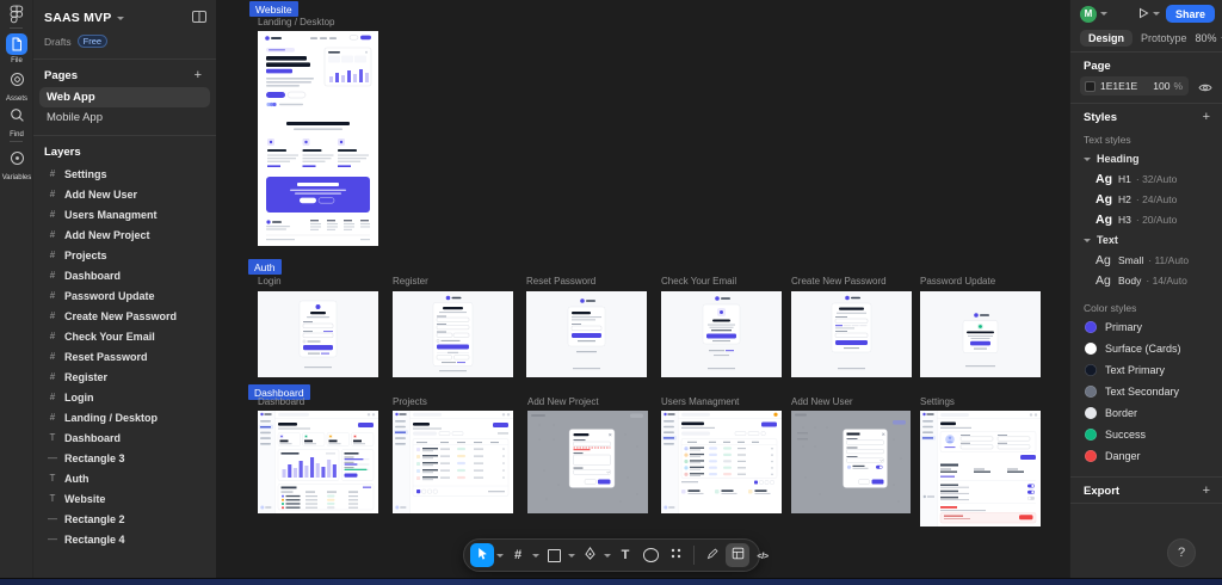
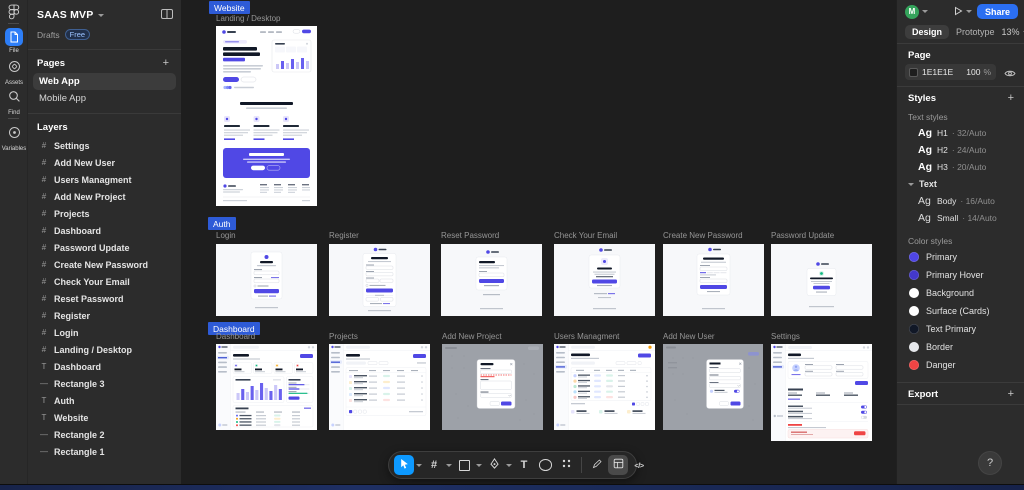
  SAAS MVP
  Drafts
  Free
  Pages
  +
  Web App
  Mobile App
  Layers
  #
  Settings
  #
  Add New User
  #
  Users Managment
  #
  Add New Project
  #
  Projects
  #
  Dashboard
  #
  Password Update
  #
  Create New Password
  #
  Check Your Email
  #
  Reset Password
  #
  Register
  #
  Login
  #
  Landing / Desktop
  T
  Dashboard
  —
  Rectangle 3
  T
  Auth
  T
  Website
  —
  Rectangle 2
  —
- Rectangle 4
+ Rectangle 1
  Website
  Landing / Desktop
  Auth
  Login
  Register
  Reset Password
  Check Your Email
  Create New Password
  Password Update
  Dashboard
  Dashboard
  Projects
  Add New Project
  Users Managment
  Add New User
  Settings
  M
  Share
  Design
  Prototype
- 80%
+ 13%
  Page
  1E1E1E
  100
  %
  Styles
  +
  Text styles
- Heading
  Ag
  H1
  · 32/Auto
  Ag
  H2
  · 24/Auto
  Ag
  H3
  · 20/Auto
  Text
  Ag
- Small
+ Body
- · 11/Auto
+ · 16/Auto
  Ag
- Body
+ Small
  · 14/Auto
  Color styles
  Primary
+ Primary Hover
+ Background
  Surface (Cards)
  Text Primary
- Text Secondary
  Border
- Success
  Danger
  Export
  +
  #
  T
  </>
  ?
